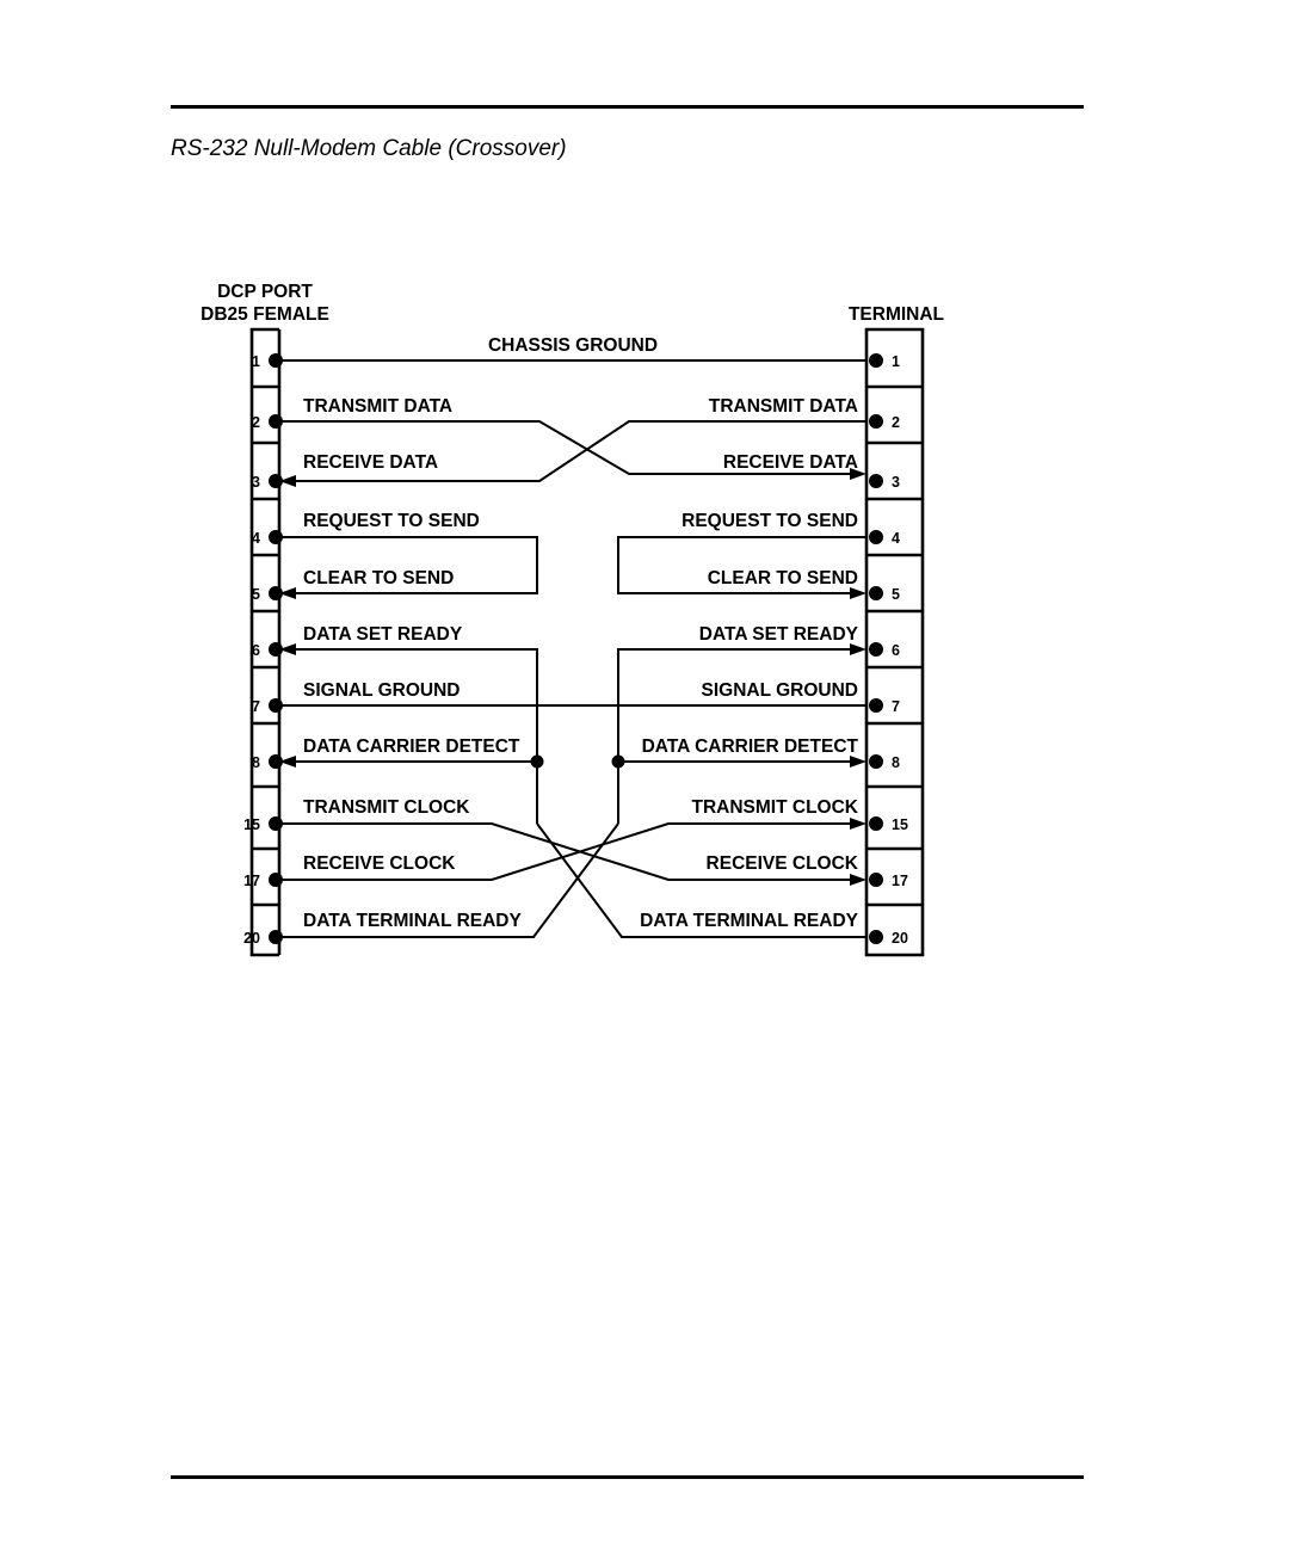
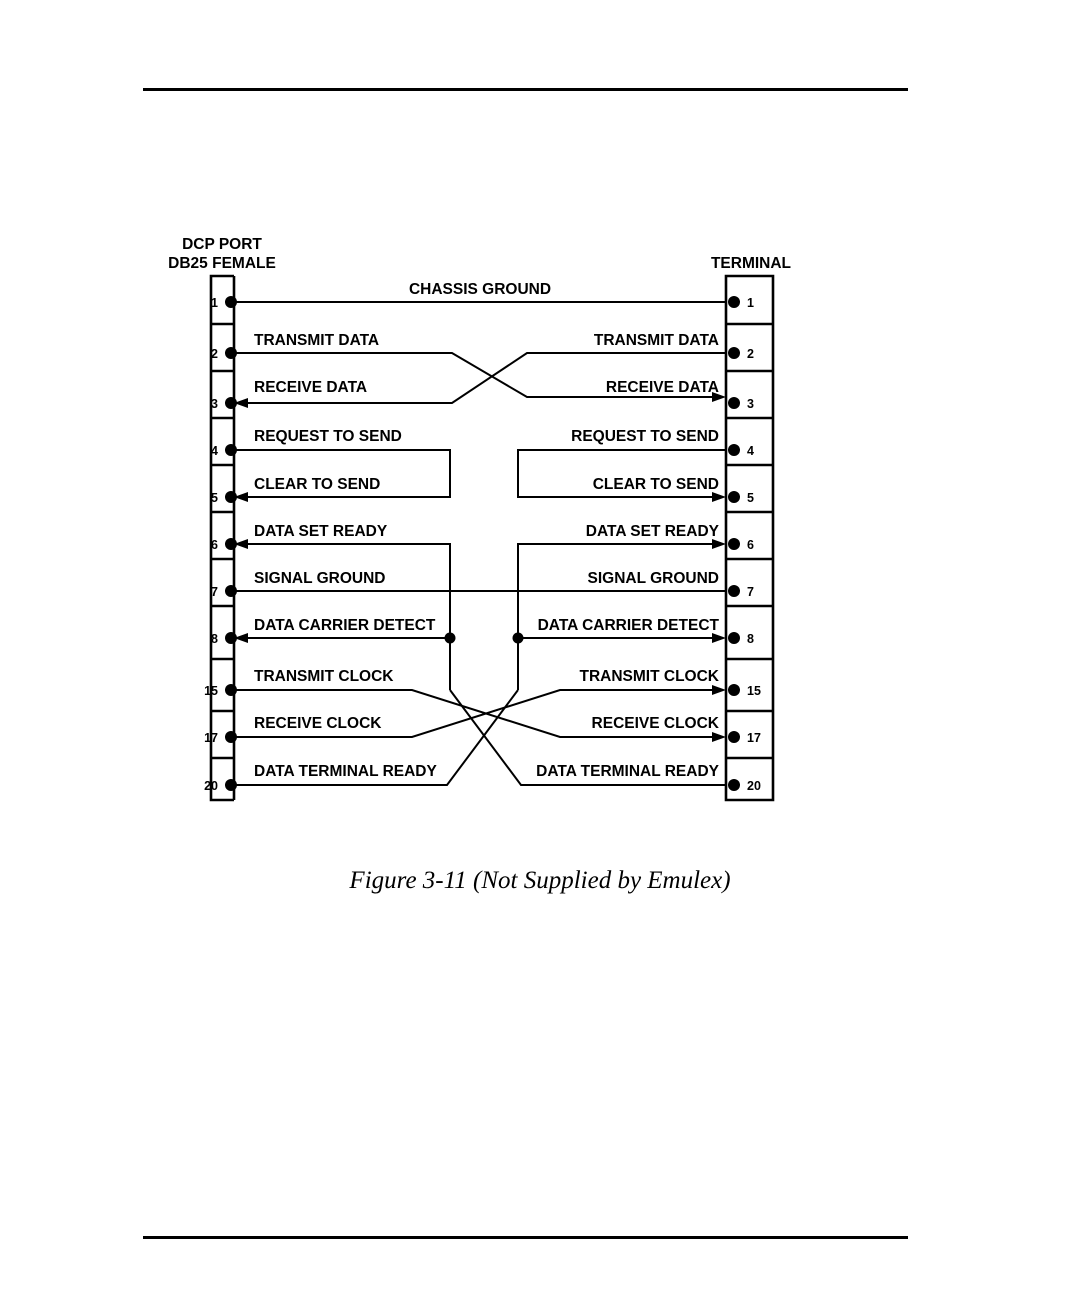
- RS-232 Null-Modem Cable (Crossover)
  DCP PORT
  DB25 FEMALE
  TERMINAL
  CHASSIS GROUND
  TRANSMIT DATA
  TRANSMIT DATA
  RECEIVE DATA
  RECEIVE DATA
  REQUEST TO SEND
  REQUEST TO SEND
  CLEAR TO SEND
  CLEAR TO SEND
  DATA SET READY
  DATA SET READY
  SIGNAL GROUND
  SIGNAL GROUND
  DATA CARRIER DETECT
  DATA CARRIER DETECT
  TRANSMIT CLOCK
  TRANSMIT CLOCK
  RECEIVE CLOCK
  RECEIVE CLOCK
  DATA TERMINAL READY
  DATA TERMINAL READY
  1
  2
  3
  4
  5
  6
  7
  8
  15
  17
  20
  1
  2
  3
  4
  5
  6
  7
  8
  15
  17
  20
+ Figure 3-11 (Not Supplied by Emulex)
